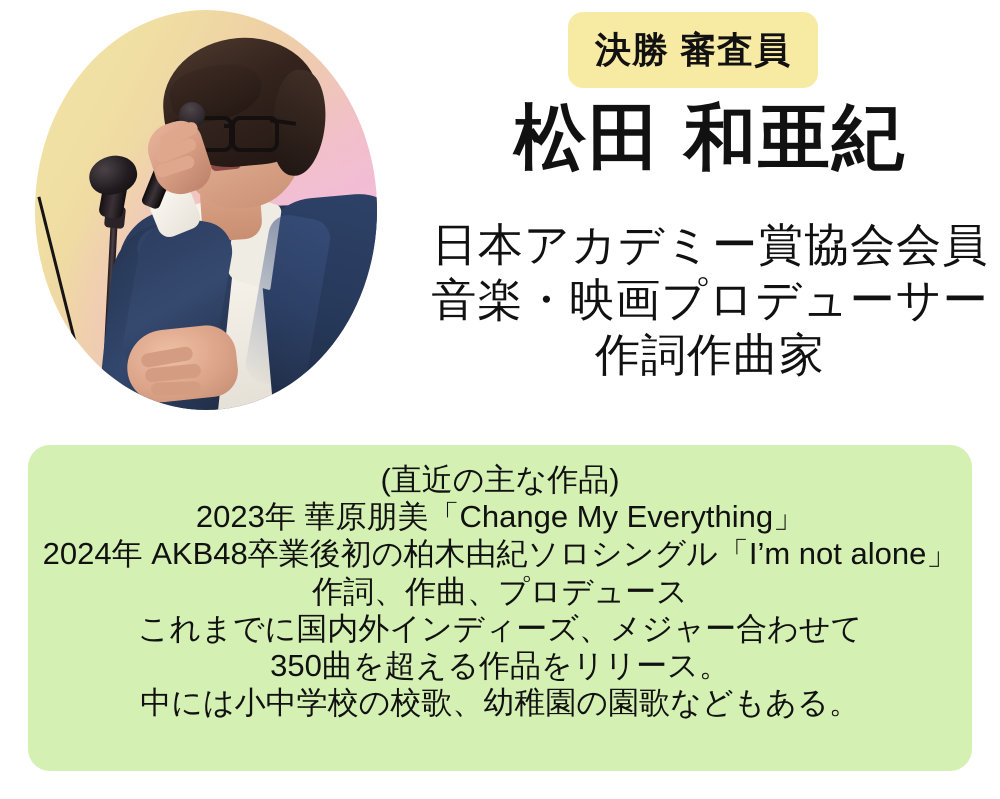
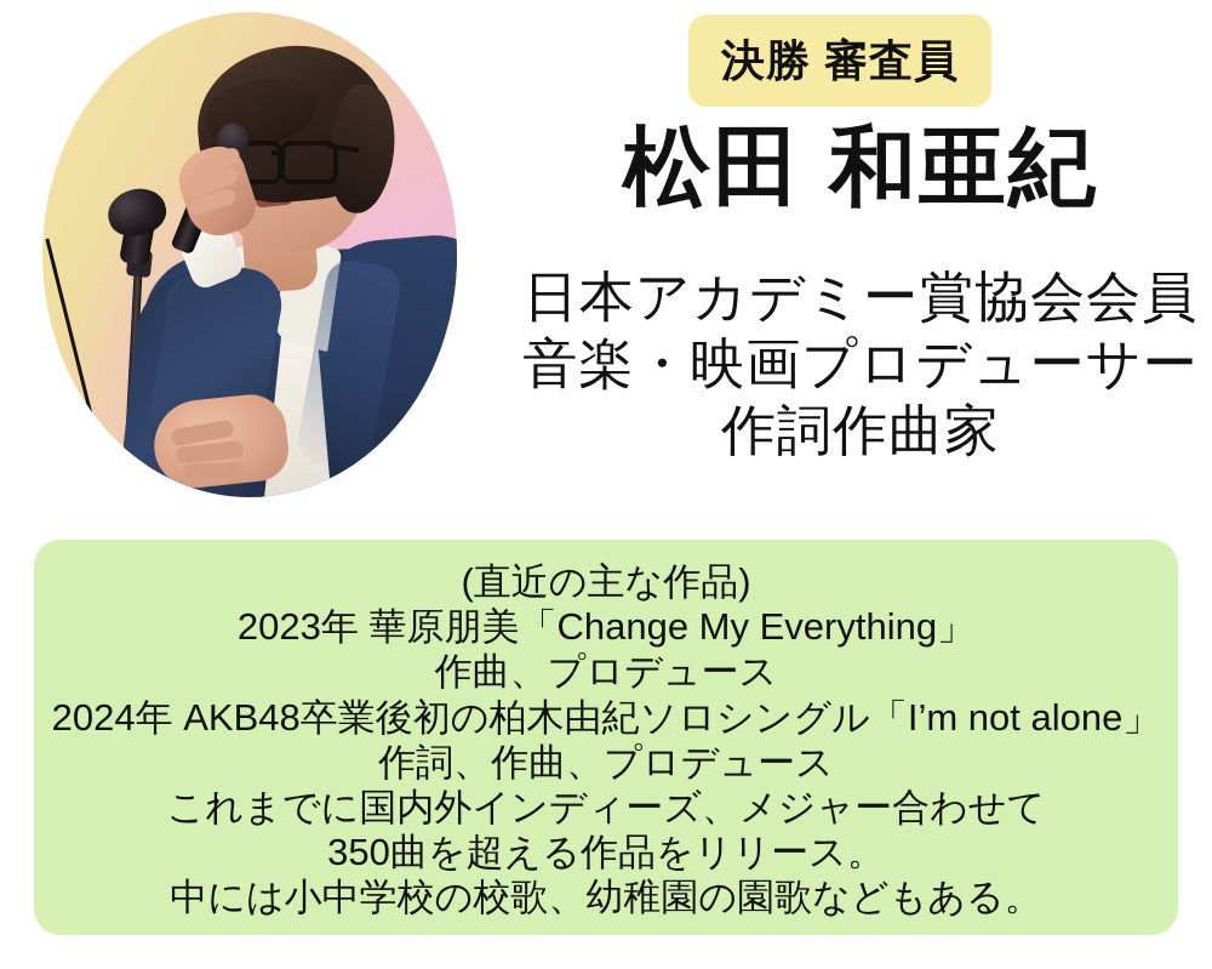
  決勝 審査員
  松田 和亜紀
  日本アカデミー賞協会会員
  音楽・映画プロデューサー
  作詞作曲家
  (直近の主な作品)
  2023年 華原朋美「Change My Everything」
+ 作曲、プロデュース
  2024年 AKB48卒業後初の柏木由紀ソロシングル「I’m not alone」
  作詞、作曲、プロデュース
  これまでに国内外インディーズ、メジャー合わせて
  350曲を超える作品をリリース。
  中には小中学校の校歌、幼稚園の園歌などもある。
